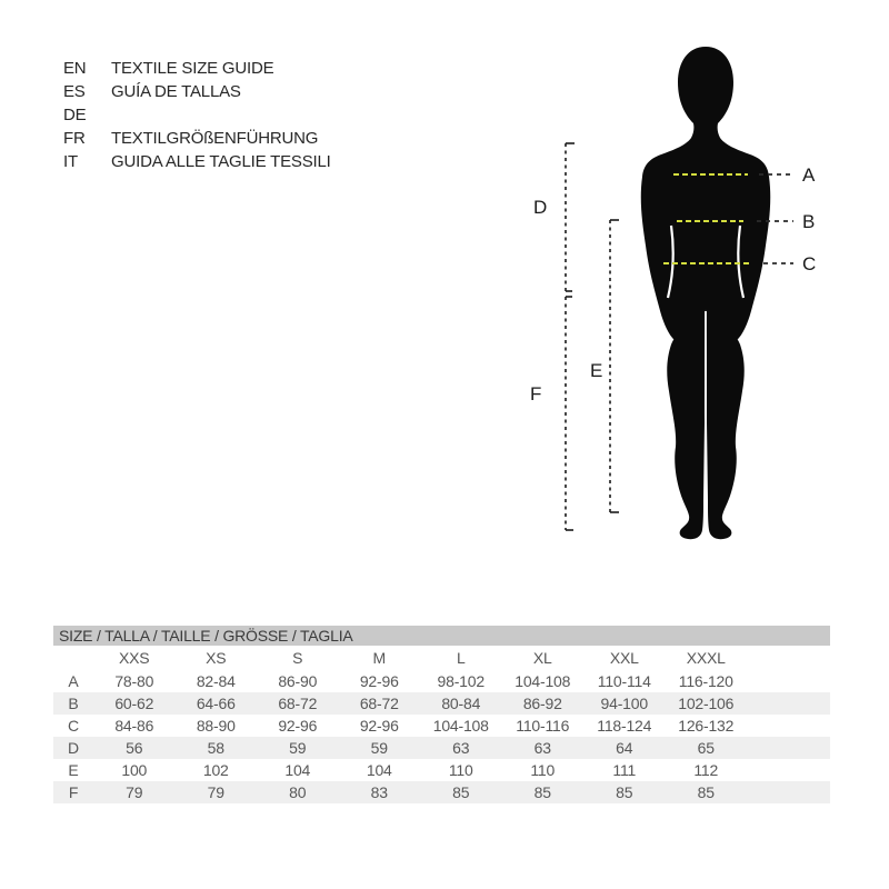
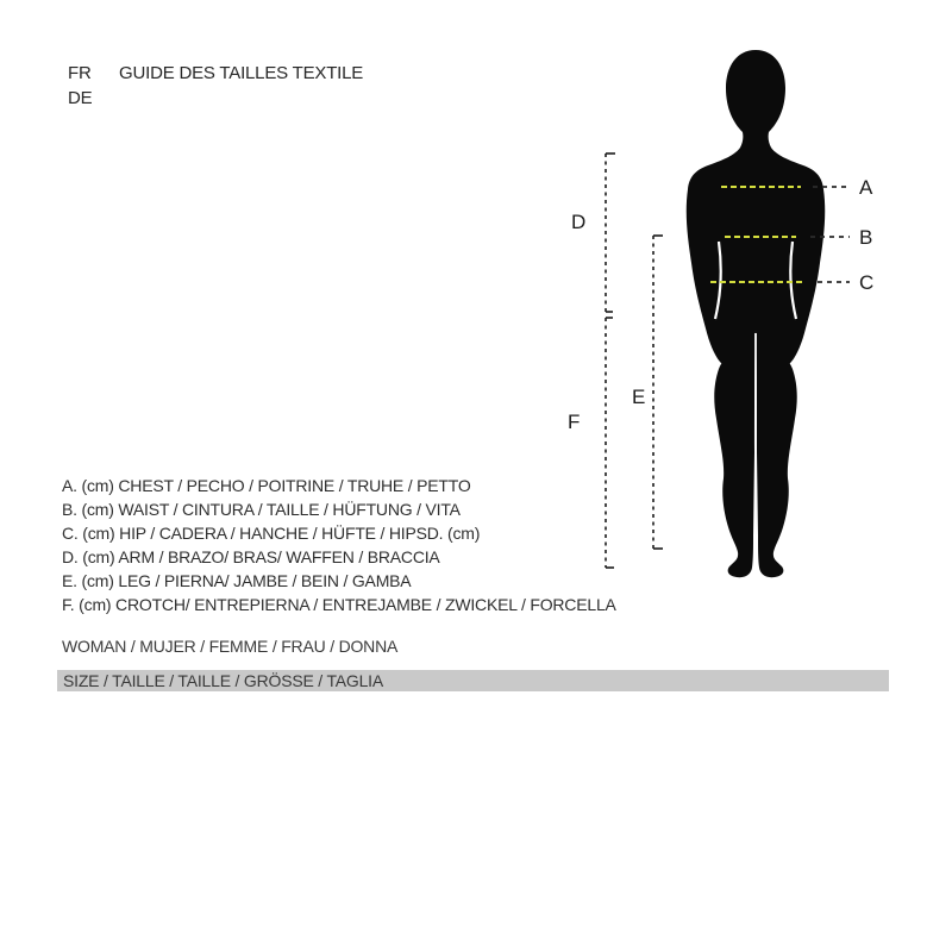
- EN
- TEXTILE SIZE GUIDE
- ES
- GUÍA DE TALLAS
- DE
+ FR
+ GUIDE DES TAILLES TEXTILE
- FR
+ DE
- TEXTILGRÖßENFÜHRUNG
- IT
- GUIDA ALLE TAGLIE TESSILI
  A
  B
  C
  D
  F
  E
+ A. (cm) CHEST / PECHO / POITRINE / TRUHE / PETTO
+ B. (cm) WAIST / CINTURA / TAILLE / HÜFTUNG / VITA
+ C. (cm) HIP / CADERA / HANCHE / HÜFTE / HIPSD. (cm)
+ D. (cm) ARM / BRAZO/ BRAS/ WAFFEN / BRACCIA
+ E. (cm) LEG / PIERNA/ JAMBE / BEIN / GAMBA
+ F. (cm) CROTCH/ ENTREPIERNA / ENTREJAMBE / ZWICKEL / FORCELLA
+ WOMAN / MUJER / FEMME / FRAU / DONNA
- SIZE / TALLA / TAILLE / GRÖSSE / TAGLIA
+ SIZE / TAILLE / TAILLE / GRÖSSE / TAGLIA
- 	XXS	XS	S	M	L	XL	XXL	XXXL
- A	78-80	82-84	86-90	92-96	98-102	104-108	110-114	116-120
- B	60-62	64-66	68-72	68-72	80-84	86-92	94-100	102-106
- C	84-86	88-90	92-96	92-96	104-108	110-116	118-124	126-132
- D	56	58	59	59	63	63	64	65
- E	100	102	104	104	110	110	111	112
- F	79	79	80	83	85	85	85	85
